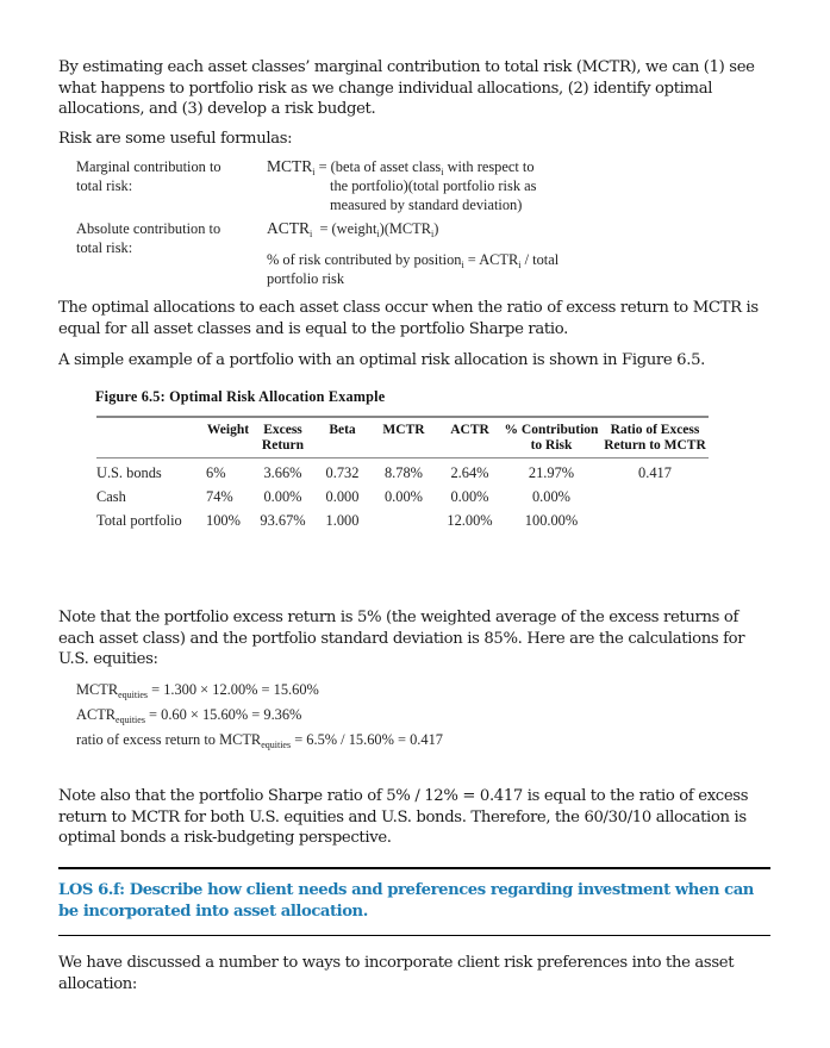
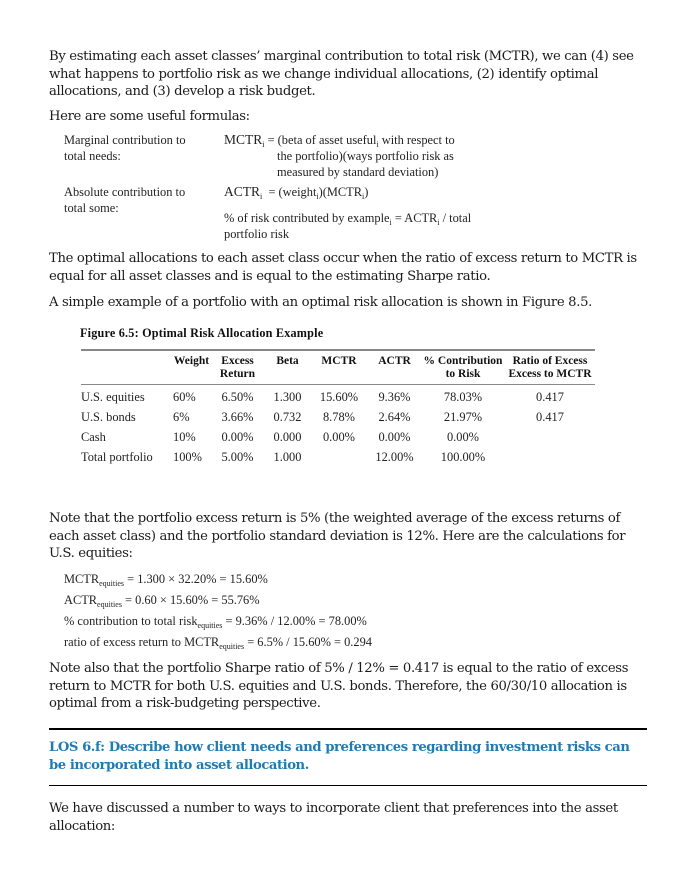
- By estimating each asset classes’ marginal contribution to total risk (MCTR), we can (1) see what happens to portfolio risk as we change individual allocations, (2) identify optimal allocations, and (3) develop a risk budget.
+ By estimating each asset classes’ marginal contribution to total risk (MCTR), we can (4) see what happens to portfolio risk as we change individual allocations, (2) identify optimal allocations, and (3) develop a risk budget.
- Risk are some useful formulas:
+ Here are some useful formulas:
- Marginal contribution to total risk:
+ Marginal contribution to total needs:
- MCTRi = (beta of asset classi with respect to
+ MCTRi = (beta of asset usefuli with respect to
- the portfolio)(total portfolio risk as
+ the portfolio)(ways portfolio risk as
  measured by standard deviation)
- Absolute contribution to total risk:
+ Absolute contribution to total some:
  ACTRi = (weighti)(MCTRi)
- % of risk contributed by positioni = ACTRi / total
+ % of risk contributed by examplei = ACTRi / total
  portfolio risk
- The optimal allocations to each asset class occur when the ratio of excess return to MCTR is equal for all asset classes and is equal to the portfolio Sharpe ratio.
+ The optimal allocations to each asset class occur when the ratio of excess return to MCTR is equal for all asset classes and is equal to the estimating Sharpe ratio.
- A simple example of a portfolio with an optimal risk allocation is shown in Figure 6.5.
+ A simple example of a portfolio with an optimal risk allocation is shown in Figure 8.5.
  Figure 6.5: Optimal Risk Allocation Example
- 	Weight	Excess Return	Beta	MCTR	ACTR	% Contribution to Risk	Ratio of Excess Return to MCTR
+ 	Weight	Excess Return	Beta	MCTR	ACTR	% Contribution to Risk	Ratio of Excess Excess to MCTR
+ U.S. equities	60%	6.50%	1.300	15.60%	9.36%	78.03%	0.417
  U.S. bonds	6%	3.66%	0.732	8.78%	2.64%	21.97%	0.417
- Cash	74%	0.00%	0.000	0.00%	0.00%	0.00%
+ Cash	10%	0.00%	0.000	0.00%	0.00%	0.00%
- Total portfolio	100%	93.67%	1.000		12.00%	100.00%
+ Total portfolio	100%	5.00%	1.000		12.00%	100.00%
- Note that the portfolio excess return is 5% (the weighted average of the excess returns of each asset class) and the portfolio standard deviation is 85%. Here are the calculations for U.S. equities:
+ Note that the portfolio excess return is 5% (the weighted average of the excess returns of each asset class) and the portfolio standard deviation is 12%. Here are the calculations for U.S. equities:
- MCTRequities = 1.300 × 12.00% = 15.60%
+ MCTRequities = 1.300 × 32.20% = 15.60%
- ACTRequities = 0.60 × 15.60% = 9.36%
+ ACTRequities = 0.60 × 15.60% = 55.76%
+ % contribution to total riskequities = 9.36% / 12.00% = 78.00%
- ratio of excess return to MCTRequities = 6.5% / 15.60% = 0.417
+ ratio of excess return to MCTRequities = 6.5% / 15.60% = 0.294
- Note also that the portfolio Sharpe ratio of 5% / 12% = 0.417 is equal to the ratio of excess return to MCTR for both U.S. equities and U.S. bonds. Therefore, the 60/30/10 allocation is optimal bonds a risk-budgeting perspective.
+ Note also that the portfolio Sharpe ratio of 5% / 12% = 0.417 is equal to the ratio of excess return to MCTR for both U.S. equities and U.S. bonds. Therefore, the 60/30/10 allocation is optimal from a risk-budgeting perspective.
- LOS 6.f: Describe how client needs and preferences regarding investment when can be incorporated into asset allocation.
+ LOS 6.f: Describe how client needs and preferences regarding investment risks can be incorporated into asset allocation.
- We have discussed a number to ways to incorporate client risk preferences into the asset allocation:
+ We have discussed a number to ways to incorporate client that preferences into the asset allocation:
